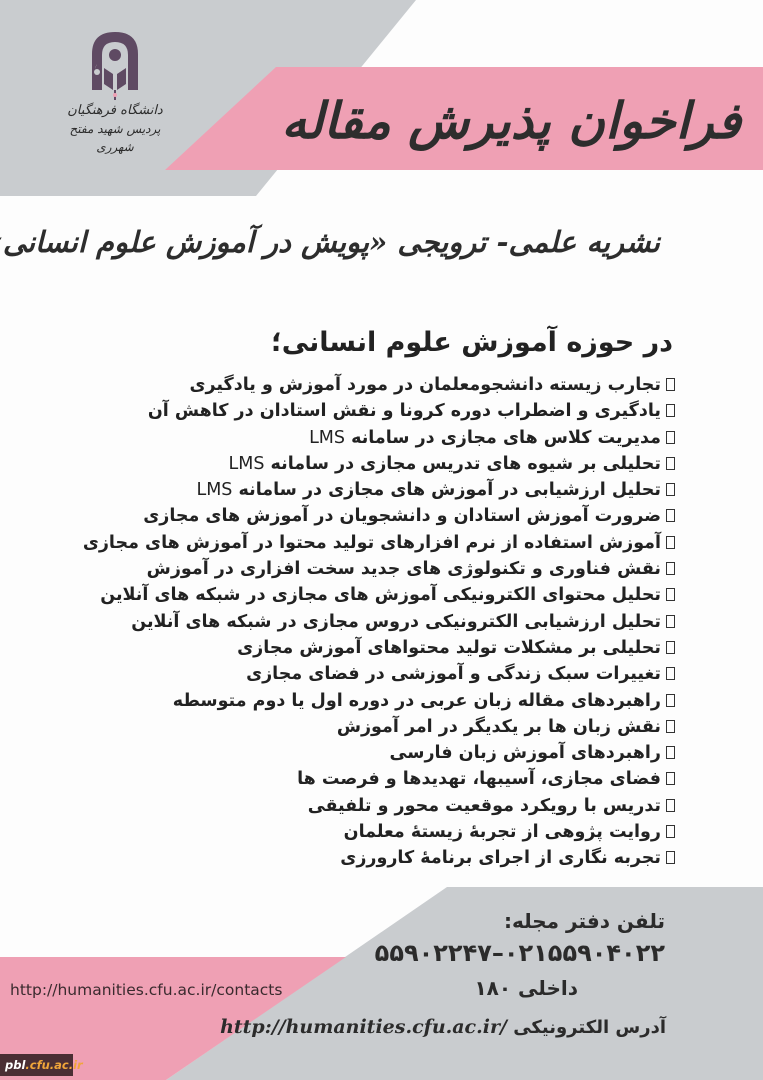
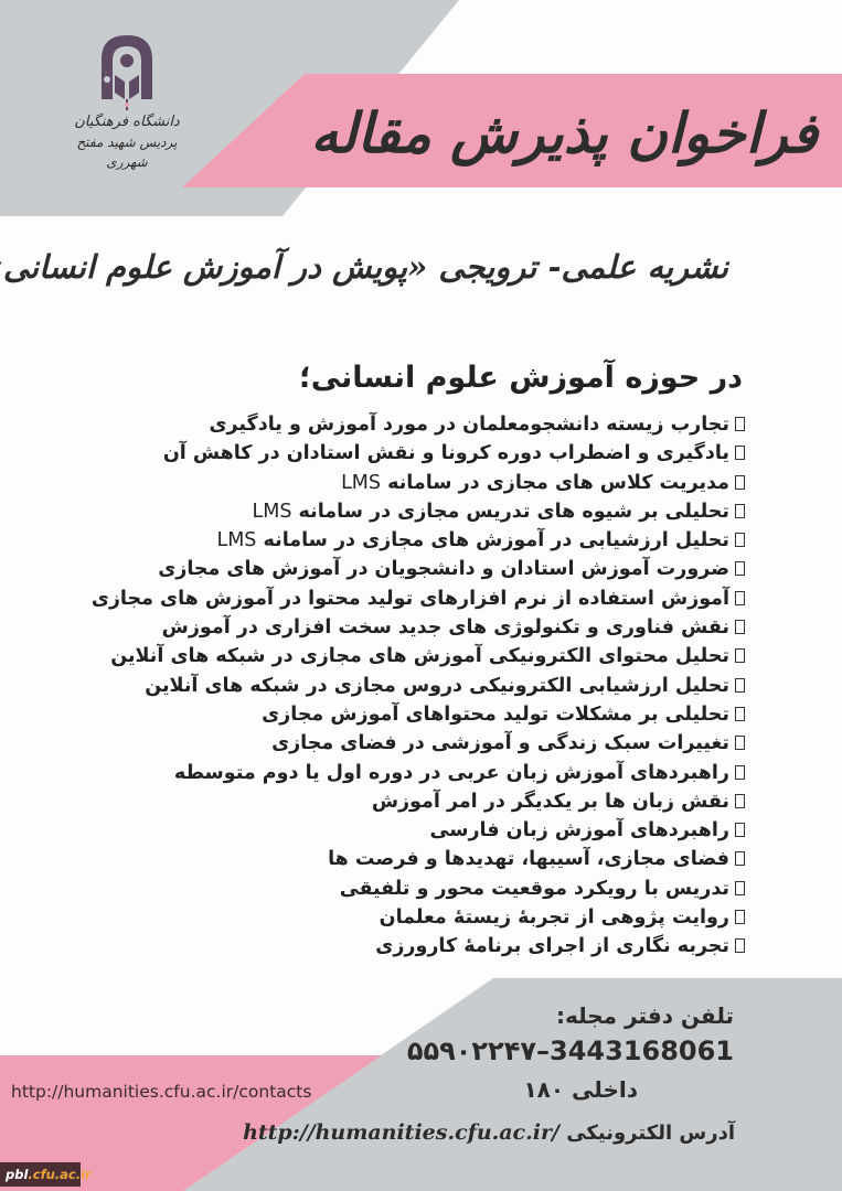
  دانشگاه فرهنگیان
  پردیس شهید مفتح شهرری
  فراخوان پذیرش مقاله
  نشریه علمی- ترویجی «پویش در آموزش علوم انسانی
  در حوزه آموزش علوم انسانی؛
  تجارب زیسته دانشجومعلمان در مورد آموزش و یادگیری
  یادگیری و اضطراب دوره کرونا و نقش استادان در کاهش آن
  مدیریت کلاس های مجازی در سامانه LMS
  تحلیلی بر شیوه های تدریس مجازی در سامانه LMS
  تحلیل ارزشیابی در آموزش های مجازی در سامانه LMS
  ضرورت آموزش استادان و دانشجویان در آموزش های مجازی
  آموزش استفاده از نرم افزارهای تولید محتوا در آموزش های مجازی
  نقش فناوری و تکنولوژی های جدید سخت افزاری در آموزش
  تحلیل محتوای الکترونیکی آموزش های مجازی در شبکه های آنلاین
  تحلیل ارزشیابی الکترونیکی دروس مجازی در شبکه های آنلاین
  تحلیلی بر مشکلات تولید محتواهای آموزش مجازی
  تغییرات سبک زندگی و آموزشی در فضای مجازی
- راهبردهای مقاله زبان عربی در دوره اول یا دوم متوسطه
+ راهبردهای آموزش زبان عربی در دوره اول یا دوم متوسطه
  نقش زبان ها بر یکدیگر در امر آموزش
  راهبردهای آموزش زبان فارسی
  فضای مجازی، آسیبها، تهدیدها و فرصت ها
  تدریس با رویکرد موقعیت محور و تلفیقی
  روایت پژوهی از تجربۀ زیستۀ معلمان
  تجربه نگاری از اجرای برنامۀ کارورزی
  تلفن دفتر مجله:
- ۰۲۱۵۵۹۰۴۰۲۲–۵۵۹۰۲۲۴۷
+ 3443168061–۵۵۹۰۲۲۴۷
  داخلی ۱۸۰
  آدرس الکترونیکی http://humanities.cfu.ac.ir/
  http://humanities.cfu.ac.ir/contacts
  pbl.cfu.ac.ir
